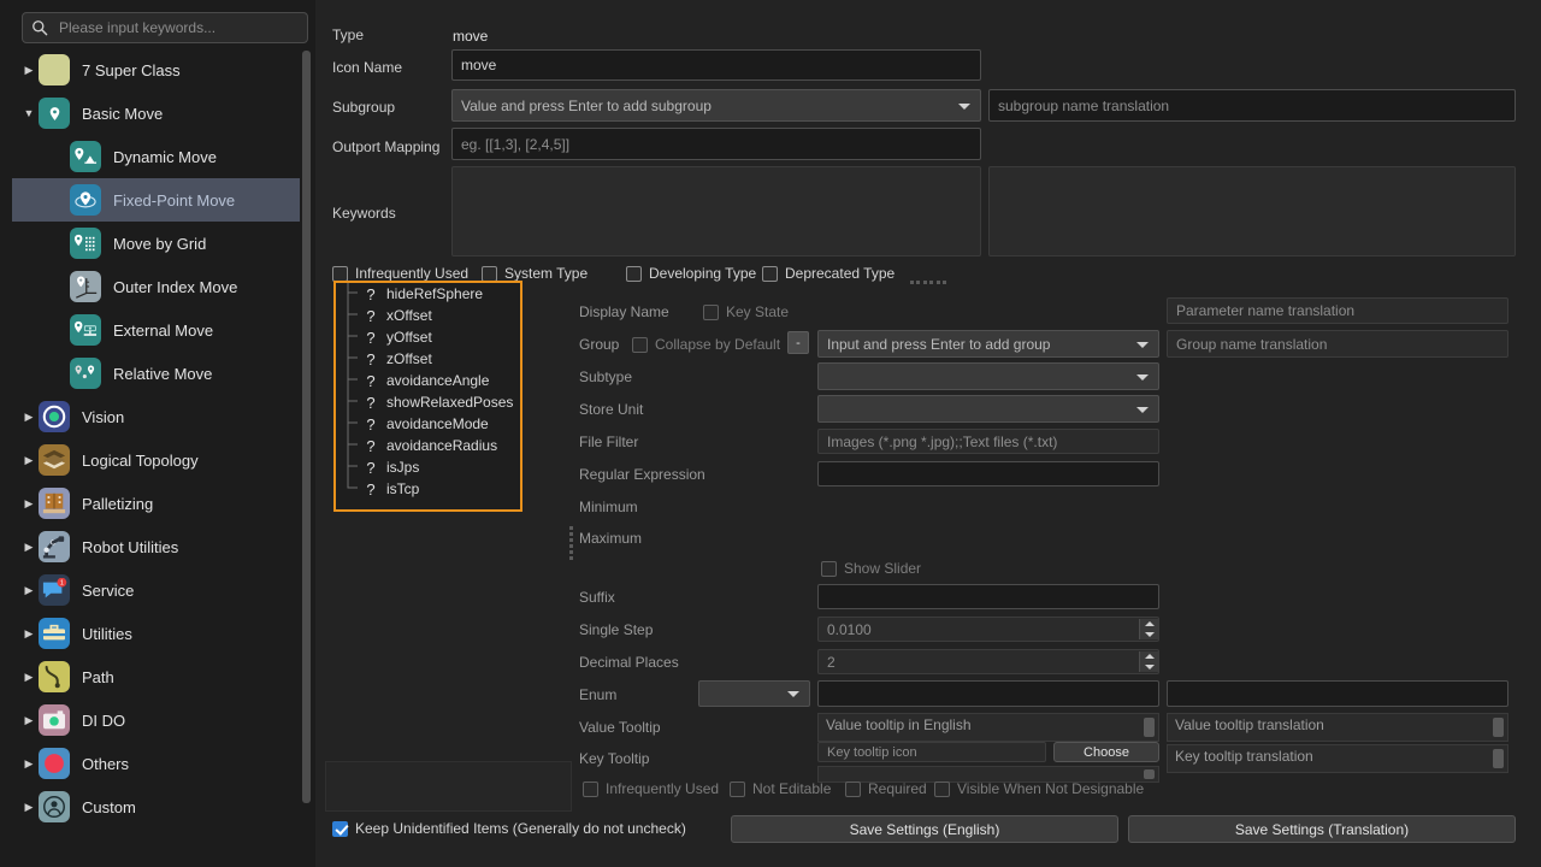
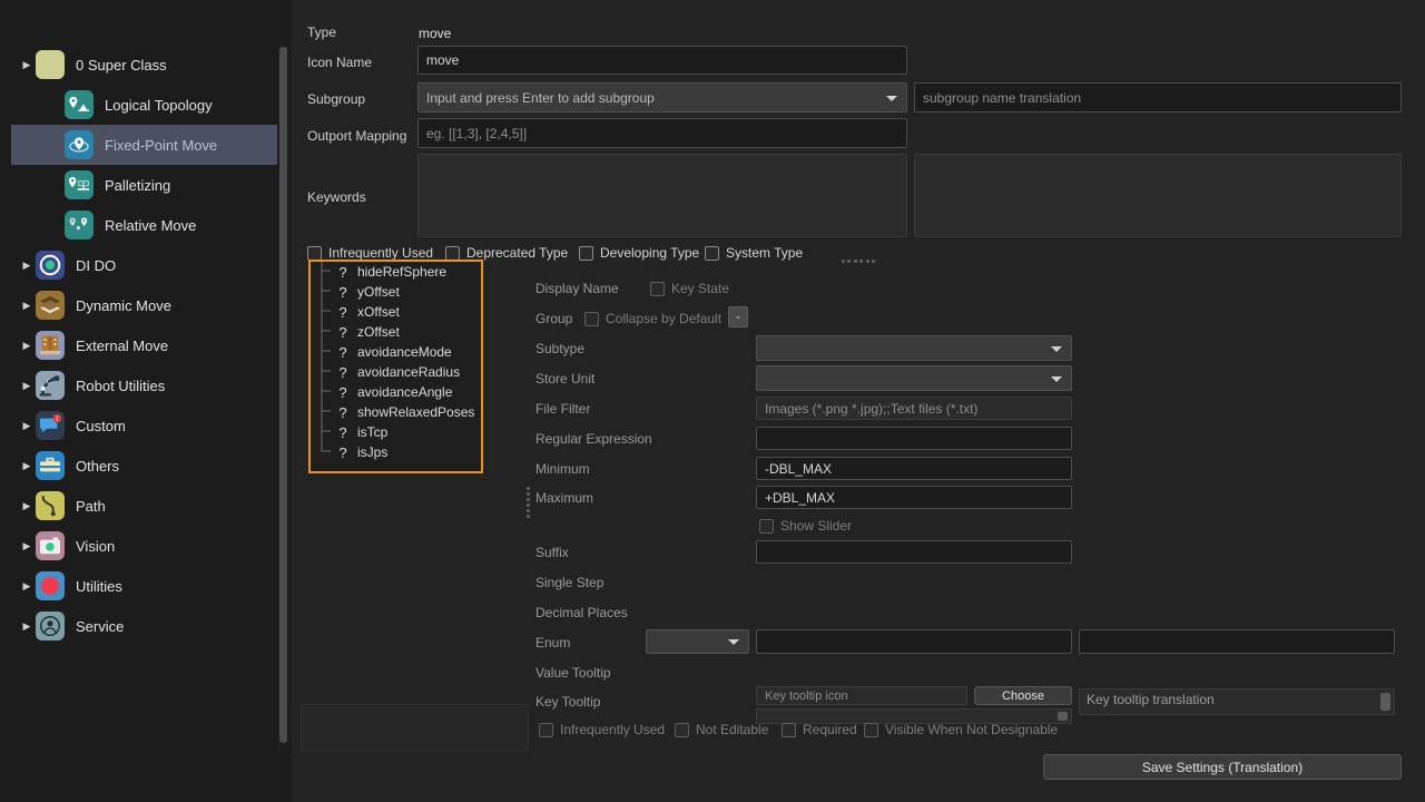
- Please input keywords...
  ▶
- 7 Super Class
+ 0 Super Class
- ▼
- Basic Move
- Dynamic Move
+ Logical Topology
  Fixed-Point Move
- Move by Grid
- Outer Index Move
- External Move
+ Palletizing
  Relative Move
  ▶
- Vision
+ DI DO
  ▶
- Logical Topology
+ Dynamic Move
  ▶
- Palletizing
+ External Move
  ▶
  Robot Utilities
  ▶
- Service
+ Custom
  ▶
- Utilities
+ Others
  ▶
  Path
  ▶
- DI DO
+ Vision
  ▶
- Others
+ Utilities
  ▶
- Custom
+ Service
  Type
  move
  Icon Name
  move
  Subgroup
- Value and press Enter to add subgroup
+ Input and press Enter to add subgroup
  subgroup name translation
  Outport Mapping
  eg. [[1,3], [2,4,5]]
  Keywords
  Infrequently Used
- System Type
+ Deprecated Type
  Developing Type
- Deprecated Type
+ System Type
  ?
  hideRefSphere
  ?
- xOffset
+ yOffset
  ?
- yOffset
+ xOffset
  ?
  zOffset
  ?
- avoidanceAngle
+ avoidanceMode
  ?
- showRelaxedPoses
+ avoidanceRadius
  ?
- avoidanceMode
+ avoidanceAngle
  ?
- avoidanceRadius
+ showRelaxedPoses
  ?
- isJps
+ isTcp
  ?
- isTcp
+ isJps
  Display Name
  Key State
- Parameter name translation
  Group
  Collapse by Default
  -
- Input and press Enter to add group
- Group name translation
  Subtype
  Store Unit
  File Filter
  Images (*.png *.jpg);;Text files (*.txt)
  Regular Expression
  Minimum
+ -DBL_MAX
  Maximum
+ +DBL_MAX
  Show Slider
  Suffix
  Single Step
- 0.0100
  Decimal Places
- 2
  Enum
  Value Tooltip
- Value tooltip in English
- Value tooltip translation
  Key Tooltip
  Key tooltip icon
  Choose
  Key tooltip translation
  Infrequently Used
  Not Editable
  Required
  Visible When Not Designable
- Keep Unidentified Items (Generally do not uncheck)
- Save Settings (English)
  Save Settings (Translation)
